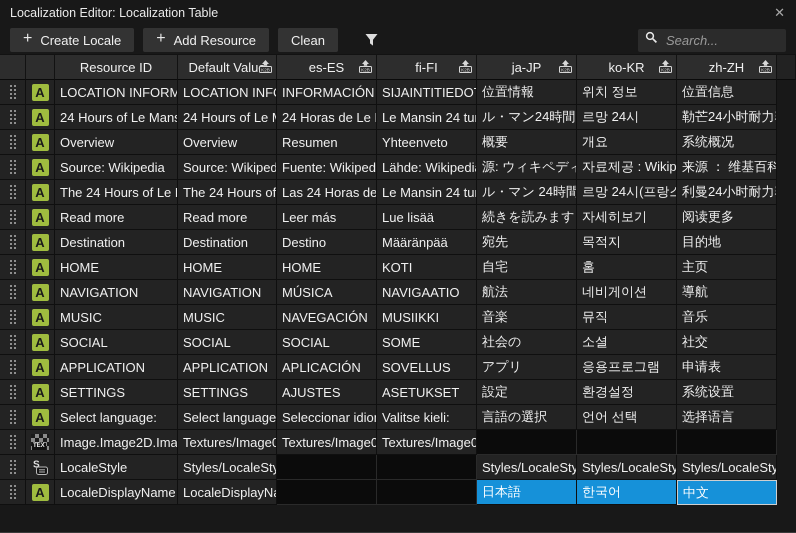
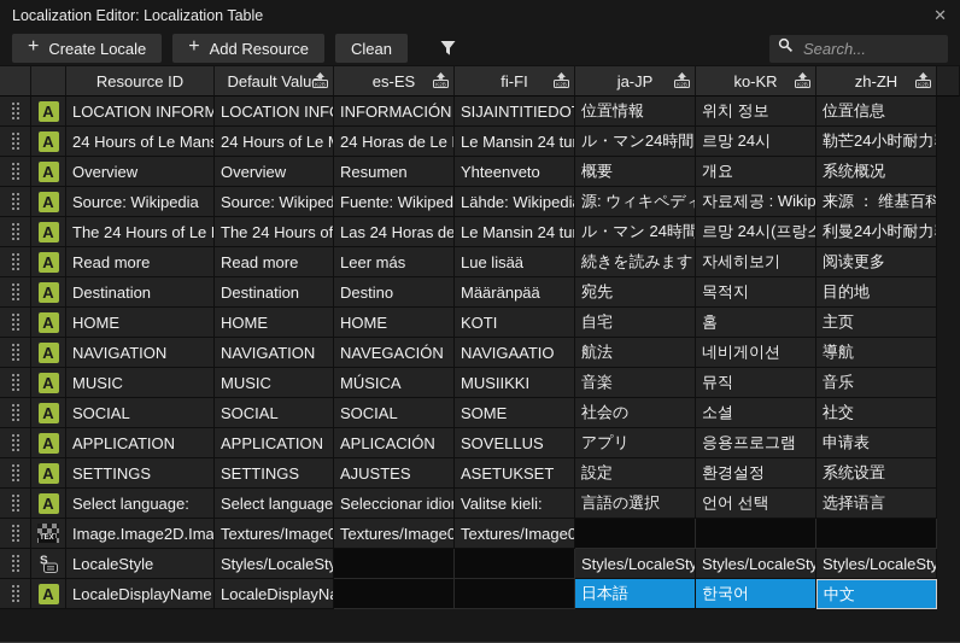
  Localization Editor: Localization Table
  ✕
  +
  Create Locale
  +
  Add Resource
  Clean
  Search...
  Resource ID
  Default Valu
  es-ES
  fi-FI
  ja-JP
  ko-KR
  zh-ZH
  A
  LOCATION INFORM
  LOCATION INF
  INFORMACIÓN
  SIJAINTITIEDO
  位置情報
  위치 정보
  位置信息
  A
  24 Hours of Le Man
  24 Hours of Le
  24 Horas de Le
  Le Mansin 24 tu
  ル・マン24時間
  르망 24시
  勒芒24小时耐力
  A
  Overview
  Overview
  Resumen
  Yhteenveto
  概要
  개요
  系统概况
  A
  Source: Wikipedia
  Source: Wikiped
  Fuente: Wikiped
  Lähde: Wikipedi
  源: ウィキペディ
  자료제공 : Wikip
  来源 ： 维基百科
  A
  The 24 Hours of Le
  The 24 Hours of
  Las 24 Horas de
  Le Mansin 24 tu
  ル・マン 24時間
  르망 24시(프랑스
  利曼24小时耐力
  A
  Read more
  Read more
  Leer más
  Lue lisää
  続きを読みます
  자세히보기
  阅读更多
  A
  Destination
  Destination
  Destino
  Määränpää
  宛先
  목적지
  目的地
  A
  HOME
  HOME
  HOME
  KOTI
  自宅
  홈
  主页
  A
  NAVIGATION
  NAVIGATION
- MÚSICA
+ NAVEGACIÓN
  NAVIGAATIO
  航法
  네비게이션
  導航
  A
  MUSIC
  MUSIC
- NAVEGACIÓN
+ MÚSICA
  MUSIIKKI
  音楽
  뮤직
  音乐
  A
  SOCIAL
  SOCIAL
  SOCIAL
  SOME
  社会の
  소셜
  社交
  A
  APPLICATION
  APPLICATION
  APLICACIÓN
  SOVELLUS
  アプリ
  응용프로그램
  申请表
  A
  SETTINGS
  SETTINGS
  AJUSTES
  ASETUKSET
  設定
  환경설정
  系统设置
  A
  Select language:
  Select language
  Seleccionar idio
  Valitse kieli:
  言語の選択
  언어 선택
  选择语言
  Image.Image2D.Ima
  Textures/Image0
  Textures/Image0
  Textures/Image0
  S
  LocaleStyle
  Styles/LocaleSty
  Styles/LocaleSty
  Styles/LocaleSty
  Styles/LocaleSty
  A
  LocaleDisplayName
  LocaleDisplayN
  日本語
  한국어
  中文
